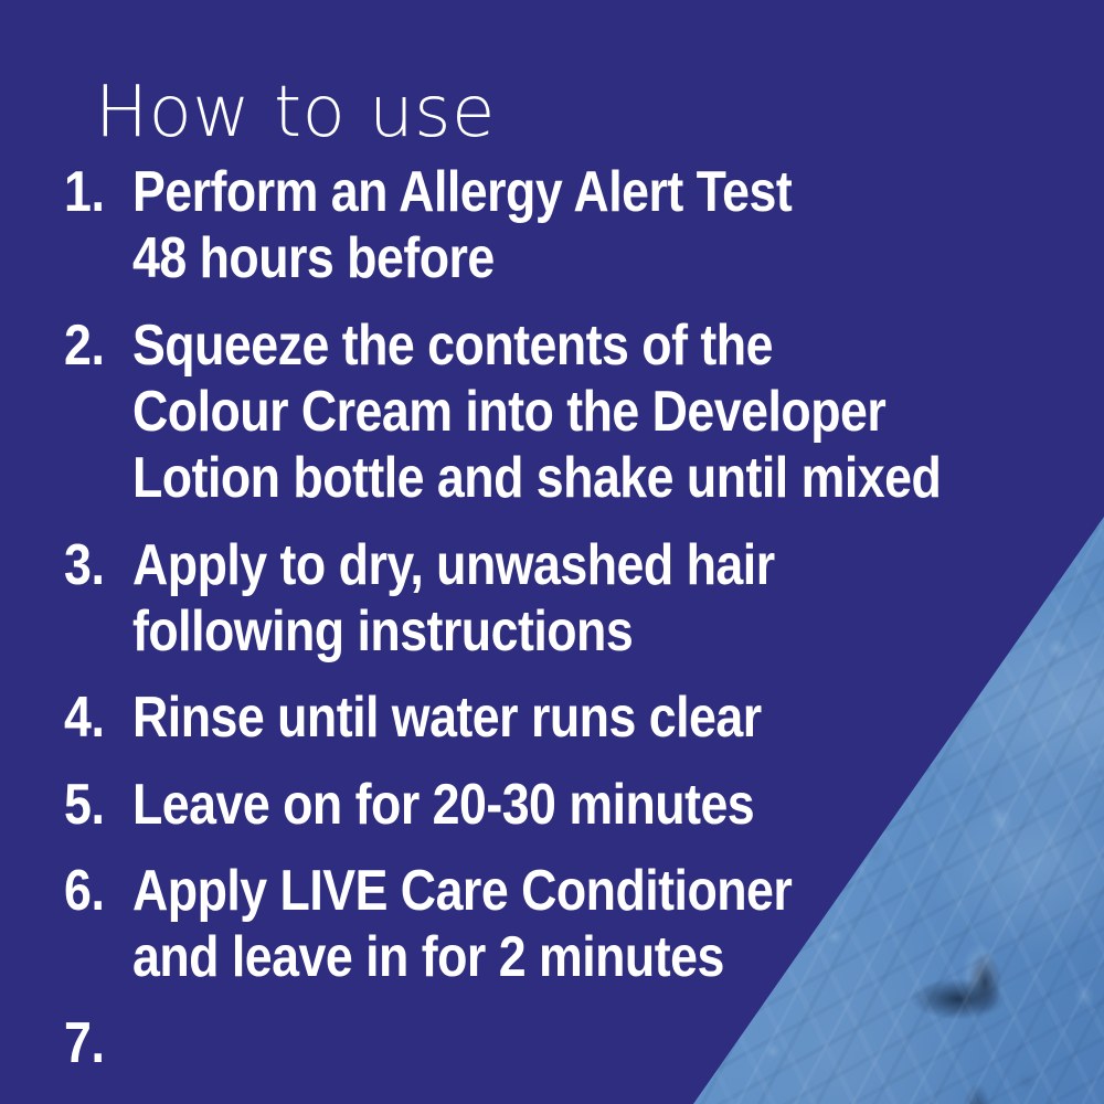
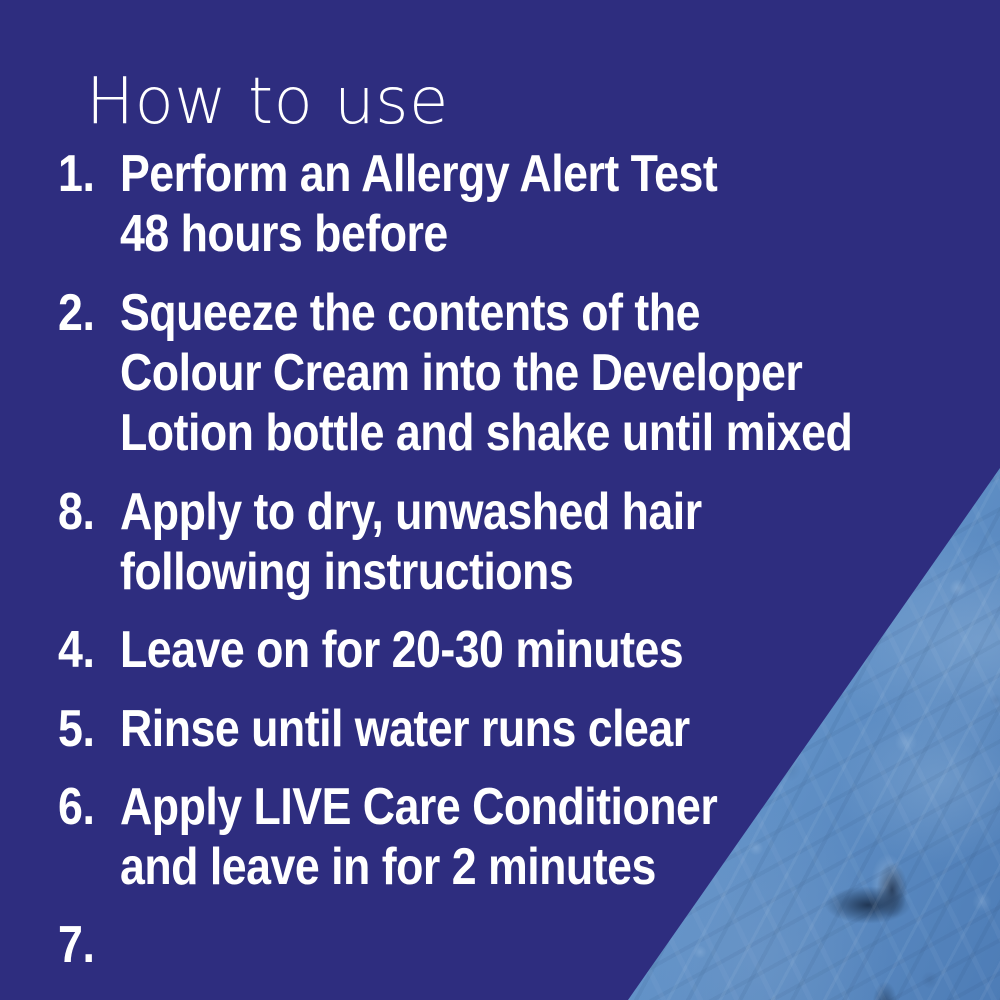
  How to use
  1.
  Perform an Allergy Alert Test
  48 hours before
  2.
  Squeeze the contents of the
  Colour Cream into the Developer
  Lotion bottle and shake until mixed
- 3.
+ 8.
  Apply to dry, unwashed hair
  following instructions
  4.
- Rinse until water runs clear
+ Leave on for 20-30 minutes
  5.
- Leave on for 20-30 minutes
+ Rinse until water runs clear
  6.
  Apply LIVE Care Conditioner
  and leave in for 2 minutes
  7.
